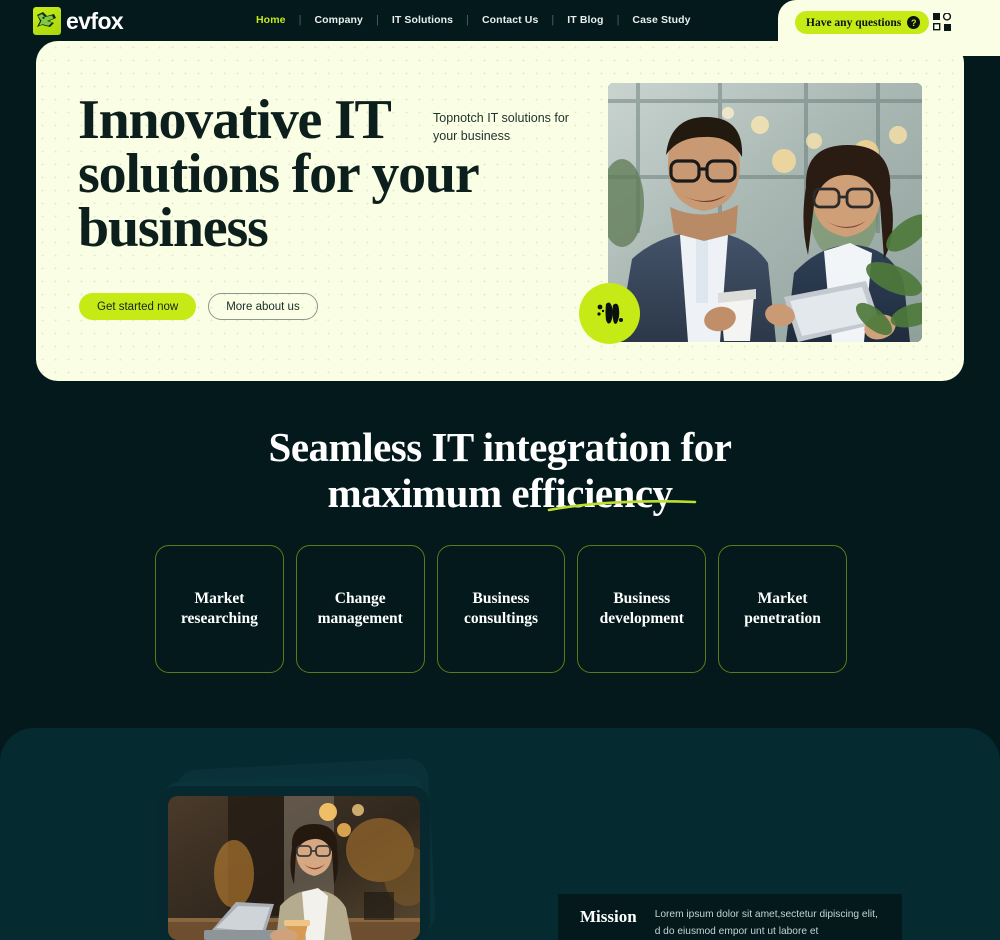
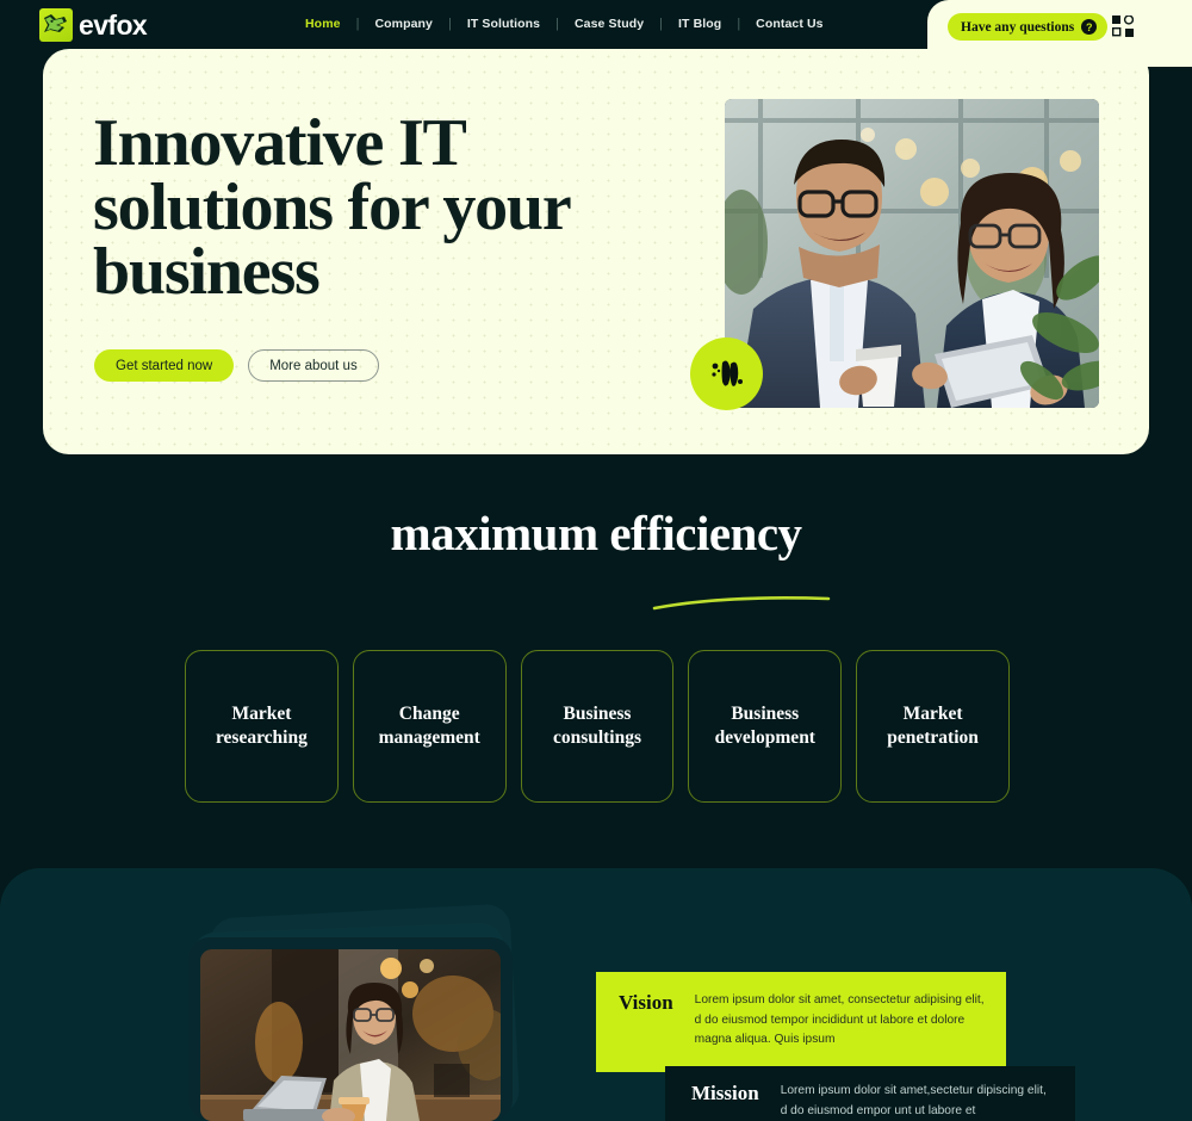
  evfox
  Home
  |
  Company
  |
  IT Solutions
  |
- Contact Us
+ Case Study
  |
  IT Blog
  |
- Case Study
+ Contact Us
  Have any questions
  ?
  Innovative IT solutions for your business
- Topnotch IT solutions for your business
  Get started now
  More about us
- Seamless IT integration for
  maximum efficiency
  Market
  researching
  Change
  management
  Business
  consultings
  Business
  development
  Market
  penetration
+ Vision
+ Lorem ipsum dolor sit amet, consectetur adipising elit, d do eiusmod tempor incididunt ut labore et dolore magna aliqua. Quis ipsum
  Mission
  Lorem ipsum dolor sit amet,sectetur dipiscing elit, d do eiusmod empor unt ut labore et
